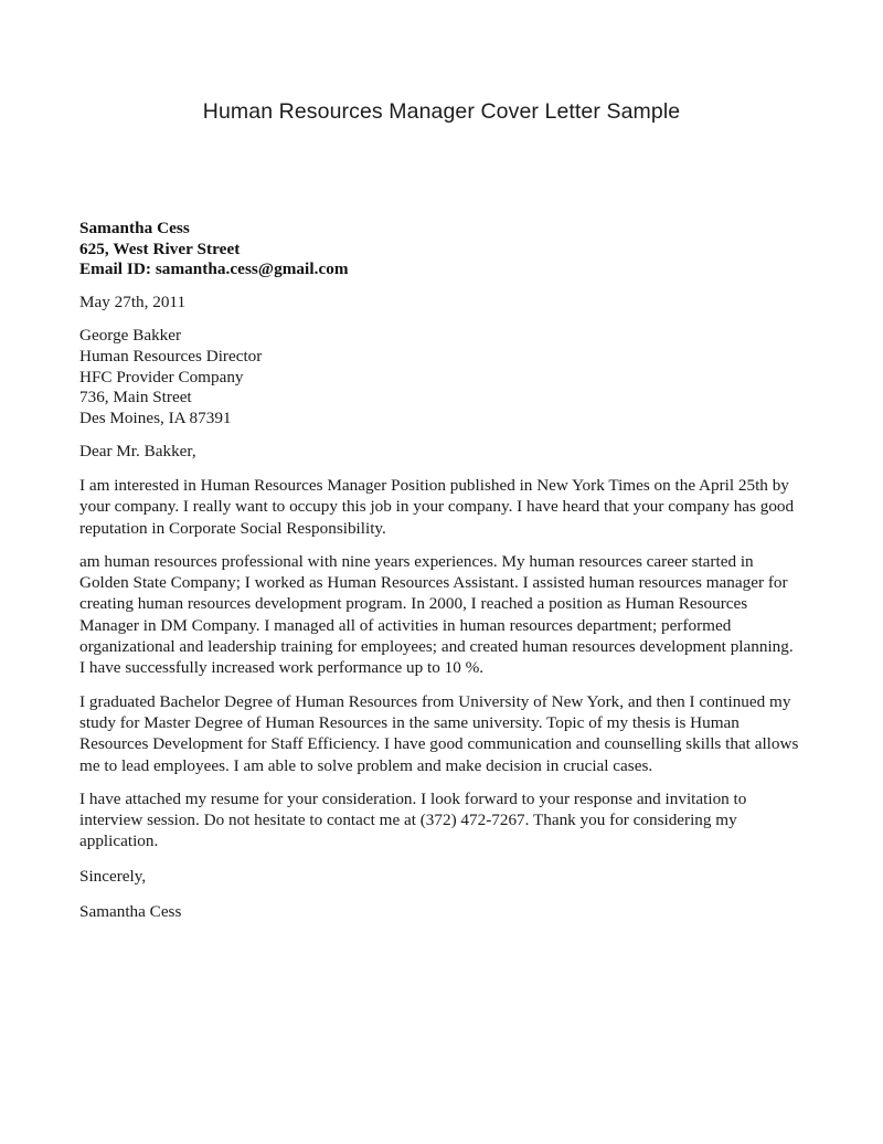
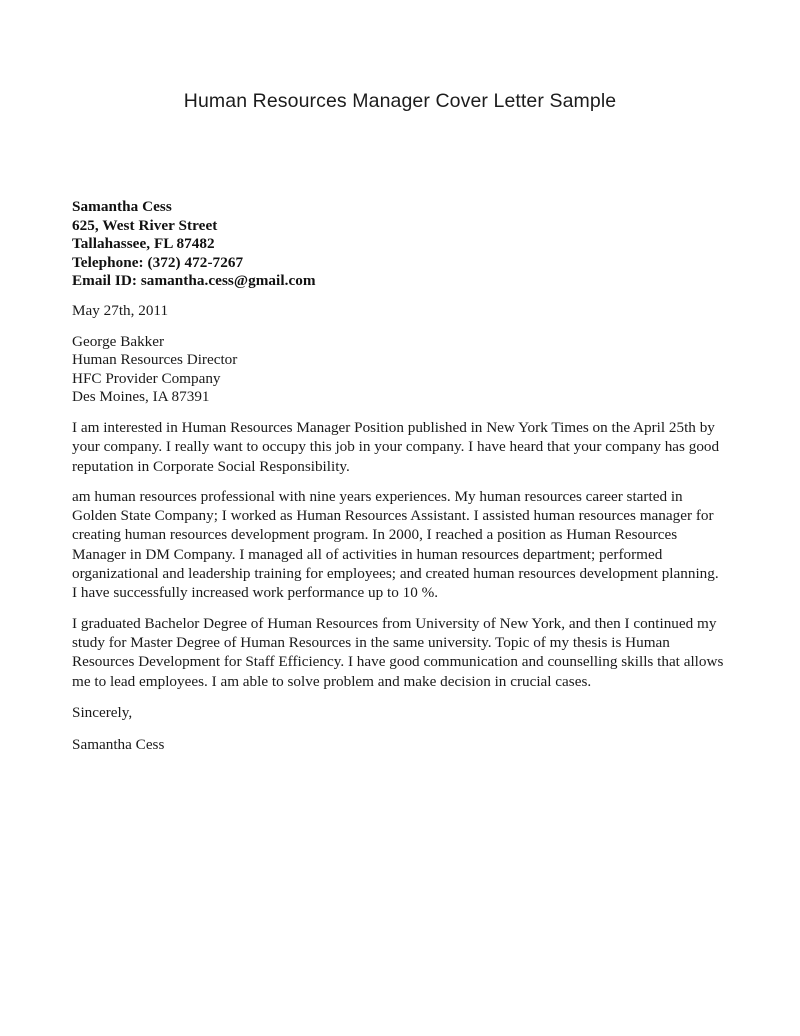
  Human Resources Manager Cover Letter Sample
  Samantha Cess
  625, West River Street
+ Tallahassee, FL 87482
+ Telephone: (372) 472-7267
  Email ID: samantha.cess@gmail.com
  May 27th, 2011
  George Bakker
  Human Resources Director
  HFC Provider Company
- 736, Main Street
  Des Moines, IA 87391
- Dear Mr. Bakker,
  I am interested in Human Resources Manager Position published in New York Times on the April 25th by your company. I really want to occupy this job in your company. I have heard that your company has good reputation in Corporate Social Responsibility.
  am human resources professional with nine years experiences. My human resources career started in Golden State Company; I worked as Human Resources Assistant. I assisted human resources manager for creating human resources development program. In 2000, I reached a position as Human Resources Manager in DM Company. I managed all of activities in human resources department; performed organizational and leadership training for employees; and created human resources development planning. I have successfully increased work performance up to 10 %.
  I graduated Bachelor Degree of Human Resources from University of New York, and then I continued my study for Master Degree of Human Resources in the same university. Topic of my thesis is Human Resources Development for Staff Efficiency. I have good communication and counselling skills that allows me to lead employees. I am able to solve problem and make decision in crucial cases.
- I have attached my resume for your consideration. I look forward to your response and invitation to interview session. Do not hesitate to contact me at (372) 472-7267. Thank you for considering my application.
  Sincerely,
  Samantha Cess
